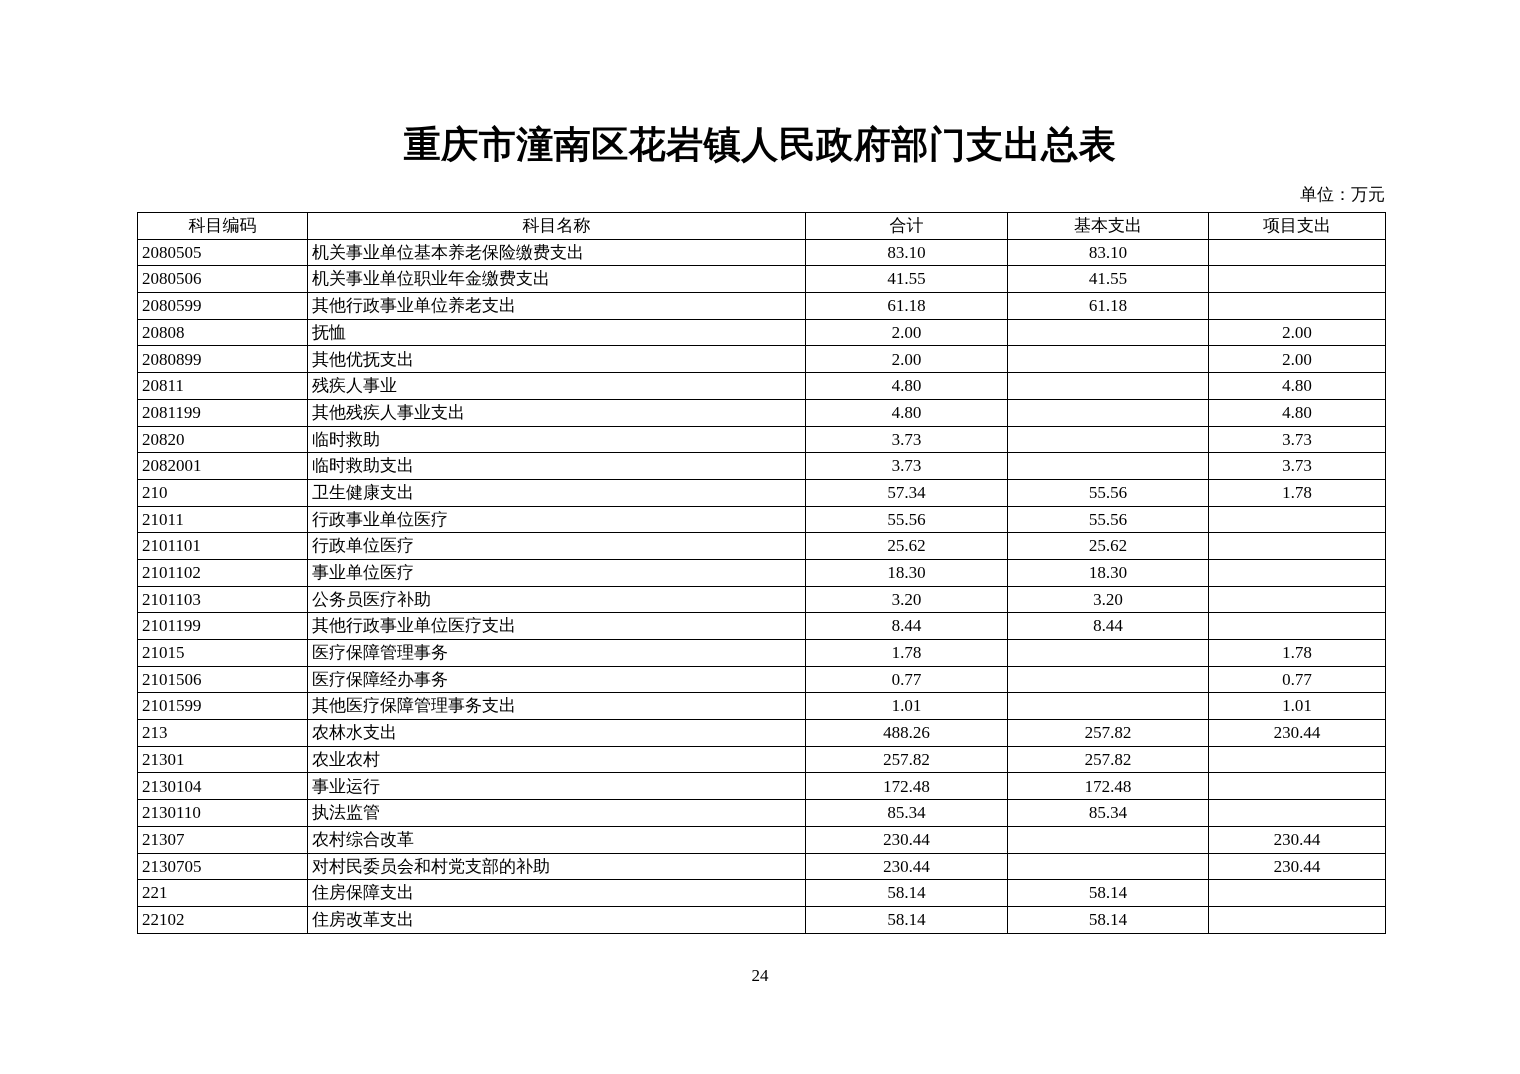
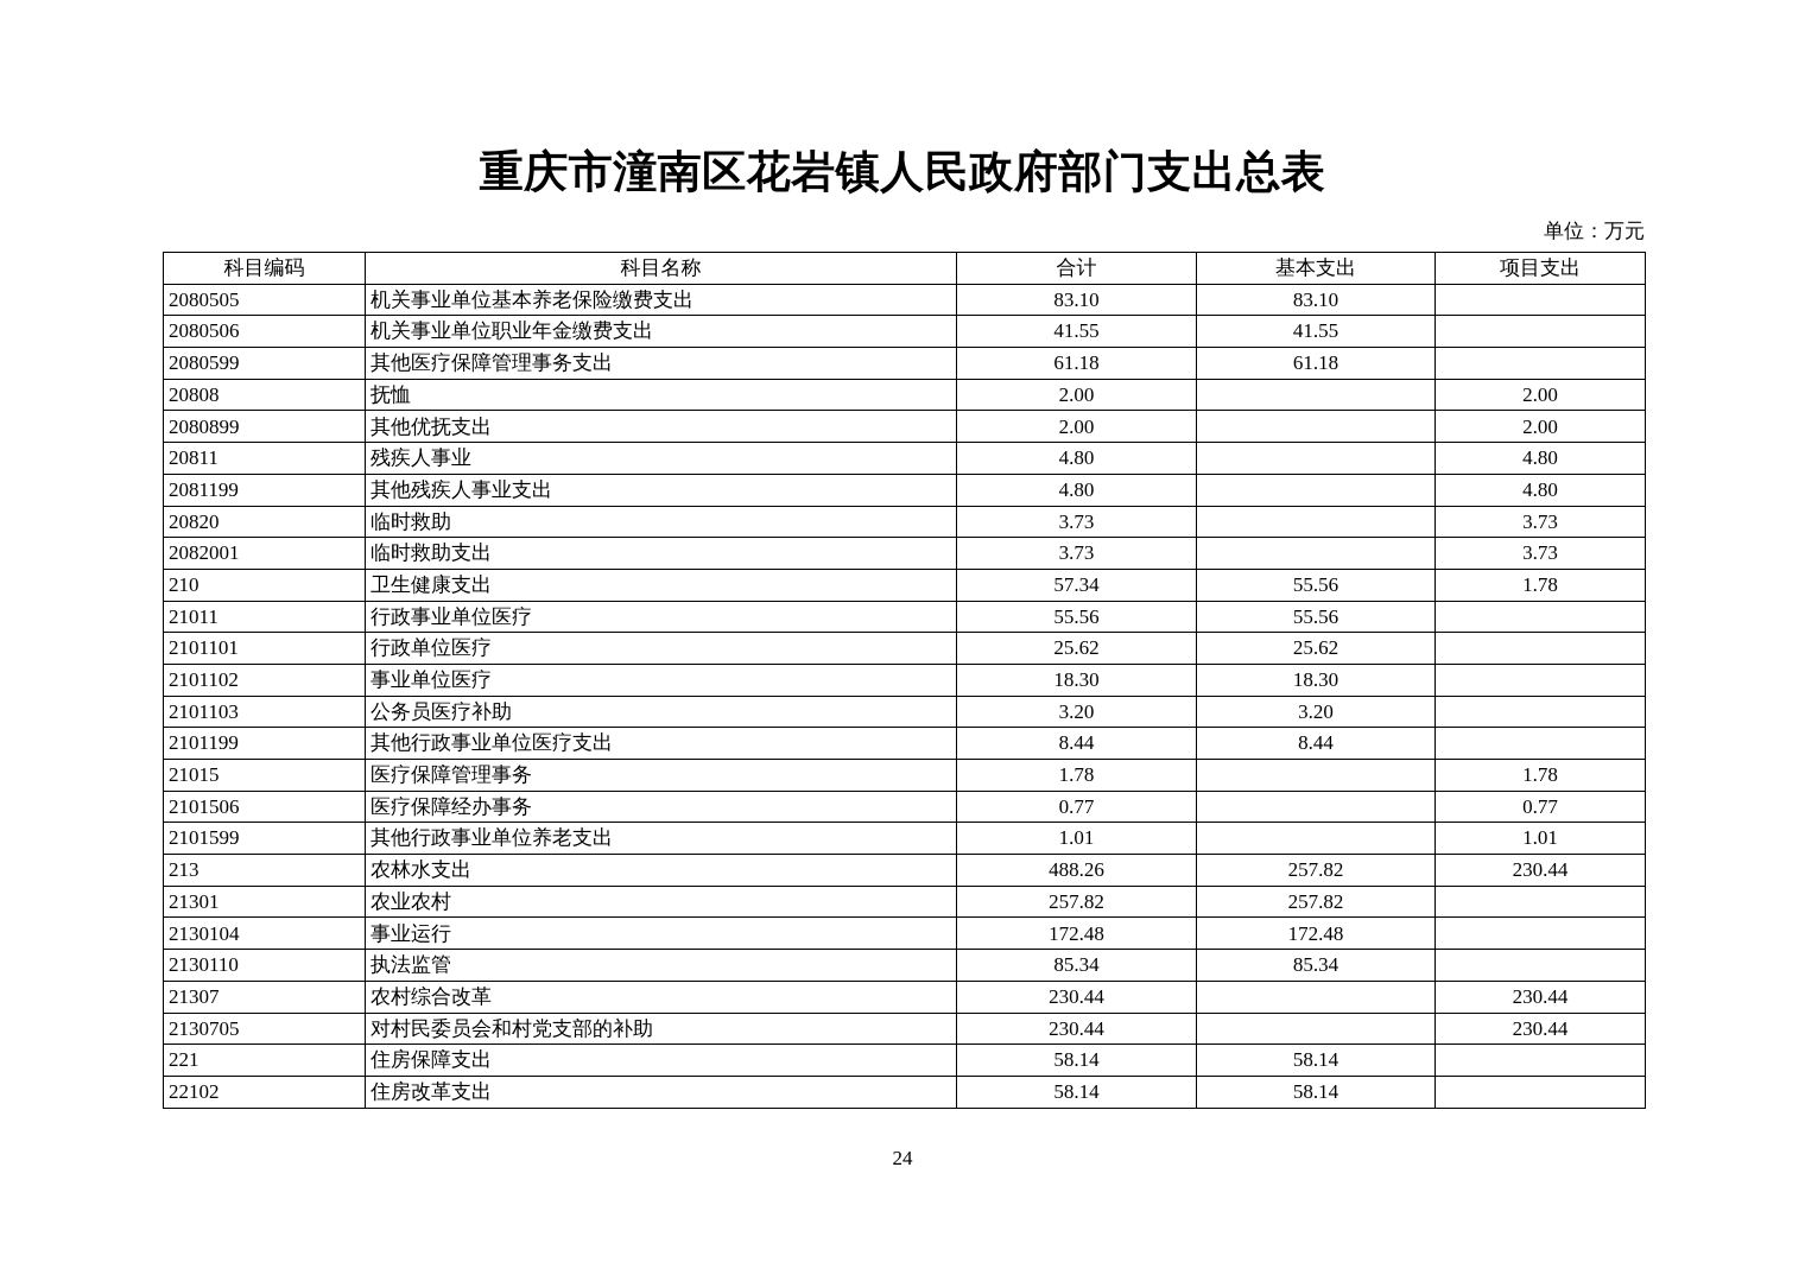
  重庆市潼南区花岩镇人民政府部门支出总表
  单位：万元
  科目编码	科目名称	合计	基本支出	项目支出
  2080505	机关事业单位基本养老保险缴费支出	83.10	83.10
  2080506	机关事业单位职业年金缴费支出	41.55	41.55
- 2080599	其他行政事业单位养老支出	61.18	61.18
+ 2080599	其他医疗保障管理事务支出	61.18	61.18
  20808	抚恤	2.00		2.00
  2080899	其他优抚支出	2.00		2.00
  20811	残疾人事业	4.80		4.80
  2081199	其他残疾人事业支出	4.80		4.80
  20820	临时救助	3.73		3.73
  2082001	临时救助支出	3.73		3.73
  210	卫生健康支出	57.34	55.56	1.78
  21011	行政事业单位医疗	55.56	55.56
  2101101	行政单位医疗	25.62	25.62
  2101102	事业单位医疗	18.30	18.30
  2101103	公务员医疗补助	3.20	3.20
  2101199	其他行政事业单位医疗支出	8.44	8.44
  21015	医疗保障管理事务	1.78		1.78
  2101506	医疗保障经办事务	0.77		0.77
- 2101599	其他医疗保障管理事务支出	1.01		1.01
+ 2101599	其他行政事业单位养老支出	1.01		1.01
  213	农林水支出	488.26	257.82	230.44
  21301	农业农村	257.82	257.82
  2130104	事业运行	172.48	172.48
  2130110	执法监管	85.34	85.34
  21307	农村综合改革	230.44		230.44
  2130705	对村民委员会和村党支部的补助	230.44		230.44
  221	住房保障支出	58.14	58.14
  22102	住房改革支出	58.14	58.14
  24
